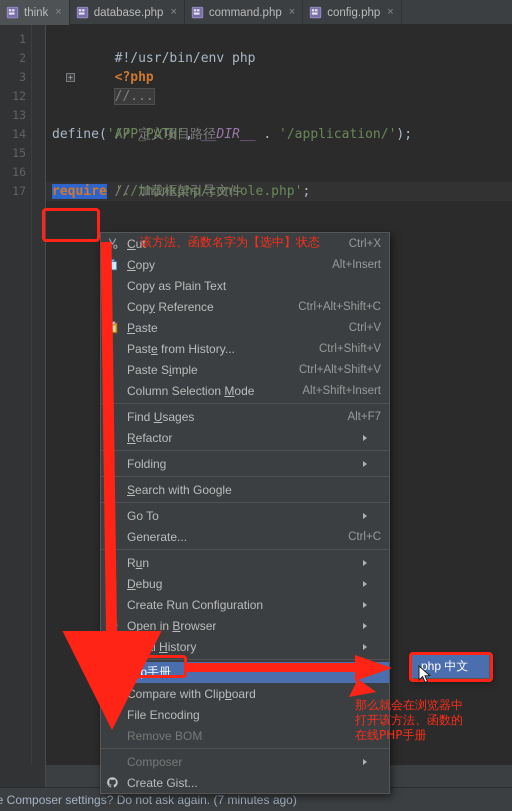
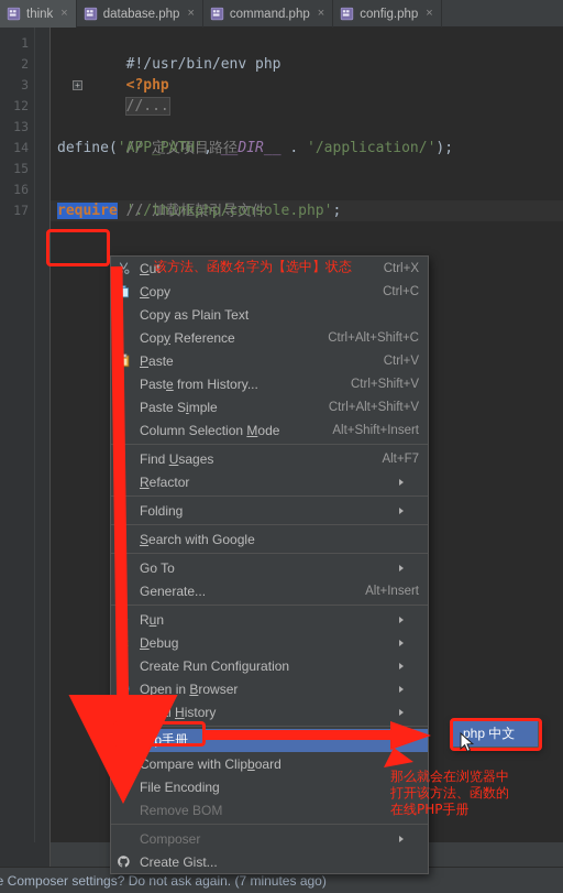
  think
  ×
  database.php
  ×
  command.php
  ×
  config.php
  ×
  1
  2
  3
  12
  13
  14
  15
  16
  17
  +
  #!/usr/bin/env php
  <?php
  //...
  // 定义项目路径
  define('APP_PATH', __DIR__ . '/application/');
  // 加载框架引导文件
  require './thinkphp/console.php';
  Cut
  Ctrl+X
  Copy
- Alt+Insert
+ Ctrl+C
  Copy as Plain Text
  Copy Reference
  Ctrl+Alt+Shift+C
  Paste
  Ctrl+V
  Paste from History...
  Ctrl+Shift+V
  Paste Simple
  Ctrl+Alt+Shift+V
  Column Selection Mode
  Alt+Shift+Insert
  Find Usages
  Alt+F7
  Refactor
  Folding
  Search with Google
  Go To
  Generate...
- Ctrl+C
+ Alt+Insert
  Run
  Debug
  Create Run Configuration
  Open in Browser
  Local History
  php手册
  Compare with Clipboard
  File Encoding
  Remove BOM
  Composer
  Create Gist...
  php 中文
  该方法、函数名字为【选中】状态
  那么就会在浏览器中
  打开该方法、函数的
  在线PHP手册
  e Composer settings? Do not ask again. (7 minutes ago)
